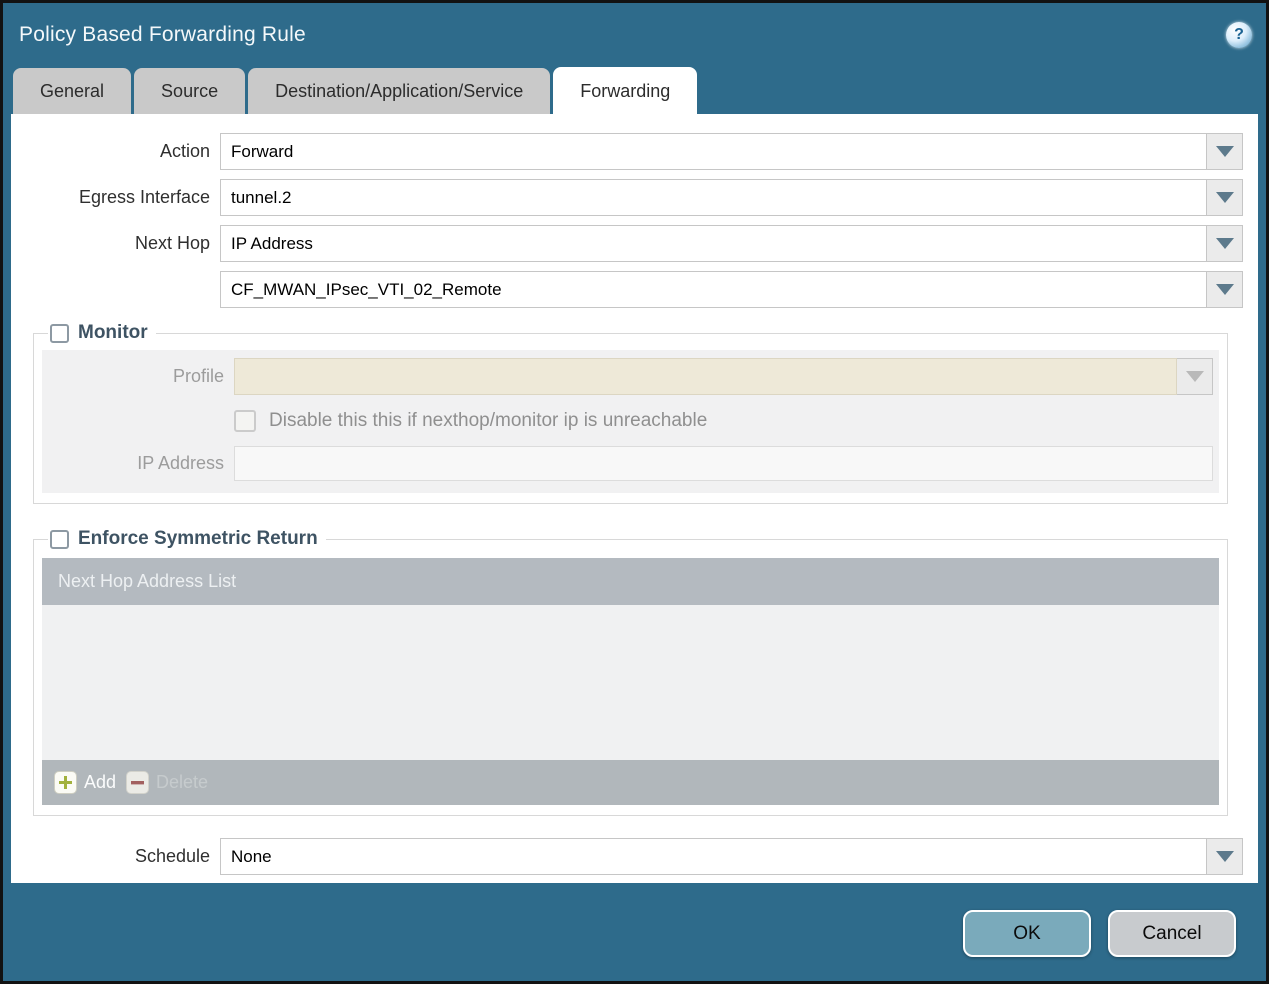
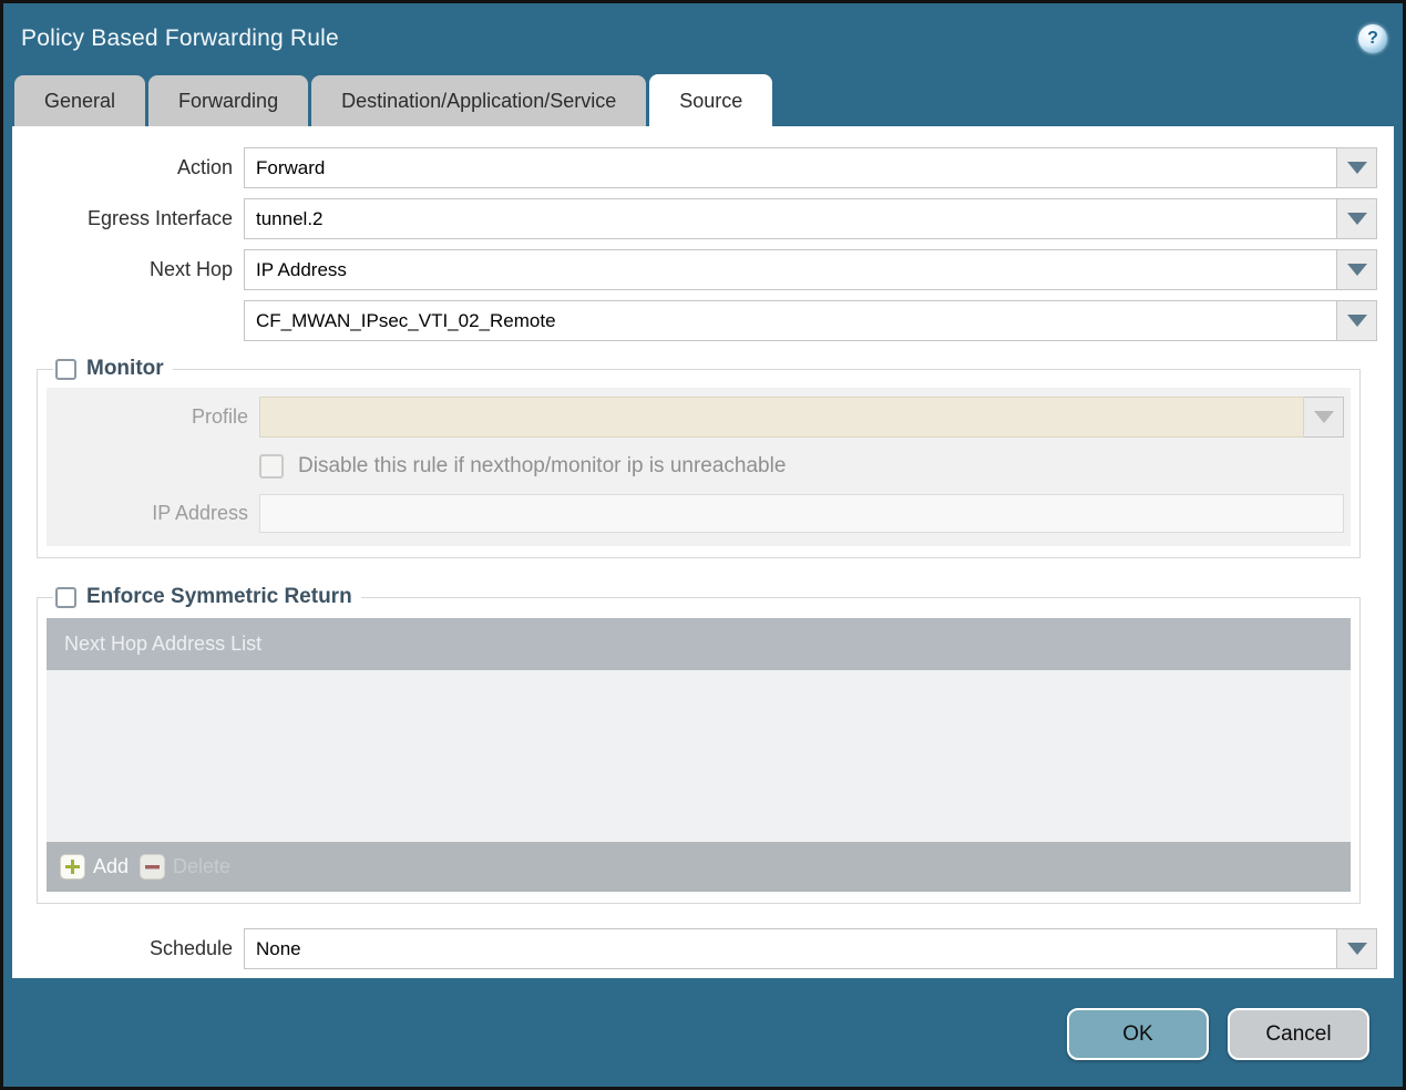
  Policy Based Forwarding Rule
  ?
  General
- Source
+ Forwarding
  Destination/Application/Service
- Forwarding
+ Source
  Action
  Forward
  Egress Interface
  tunnel.2
  Next Hop
  IP Address
  CF_MWAN_IPsec_VTI_02_Remote
  Monitor
  Profile
- Disable this this if nexthop/monitor ip is unreachable
+ Disable this rule if nexthop/monitor ip is unreachable
  IP Address
  Enforce Symmetric Return
  Next Hop Address List
  Add
  Schedule
  None
  OK
  Cancel
